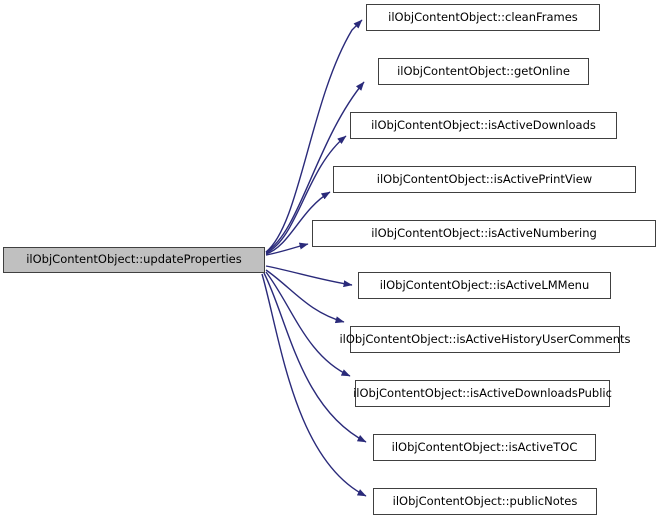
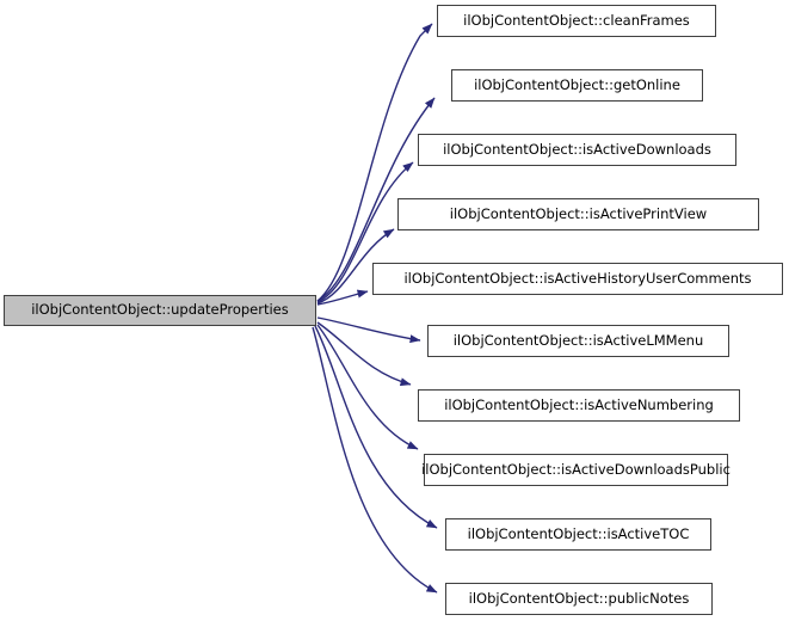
  ilObjContentObject::updateProperties
  ilObjContentObject::cleanFrames
  ilObjContentObject::getOnline
  ilObjContentObject::isActiveDownloads
  ilObjContentObject::isActivePrintView
- ilObjContentObject::isActiveNumbering
+ ilObjContentObject::isActiveHistoryUserComments
  ilObjContentObject::isActiveLMMenu
- ilObjContentObject::isActiveHistoryUserComments
+ ilObjContentObject::isActiveNumbering
  ilObjContentObject::isActiveDownloadsPublic
  ilObjContentObject::isActiveTOC
  ilObjContentObject::publicNotes
